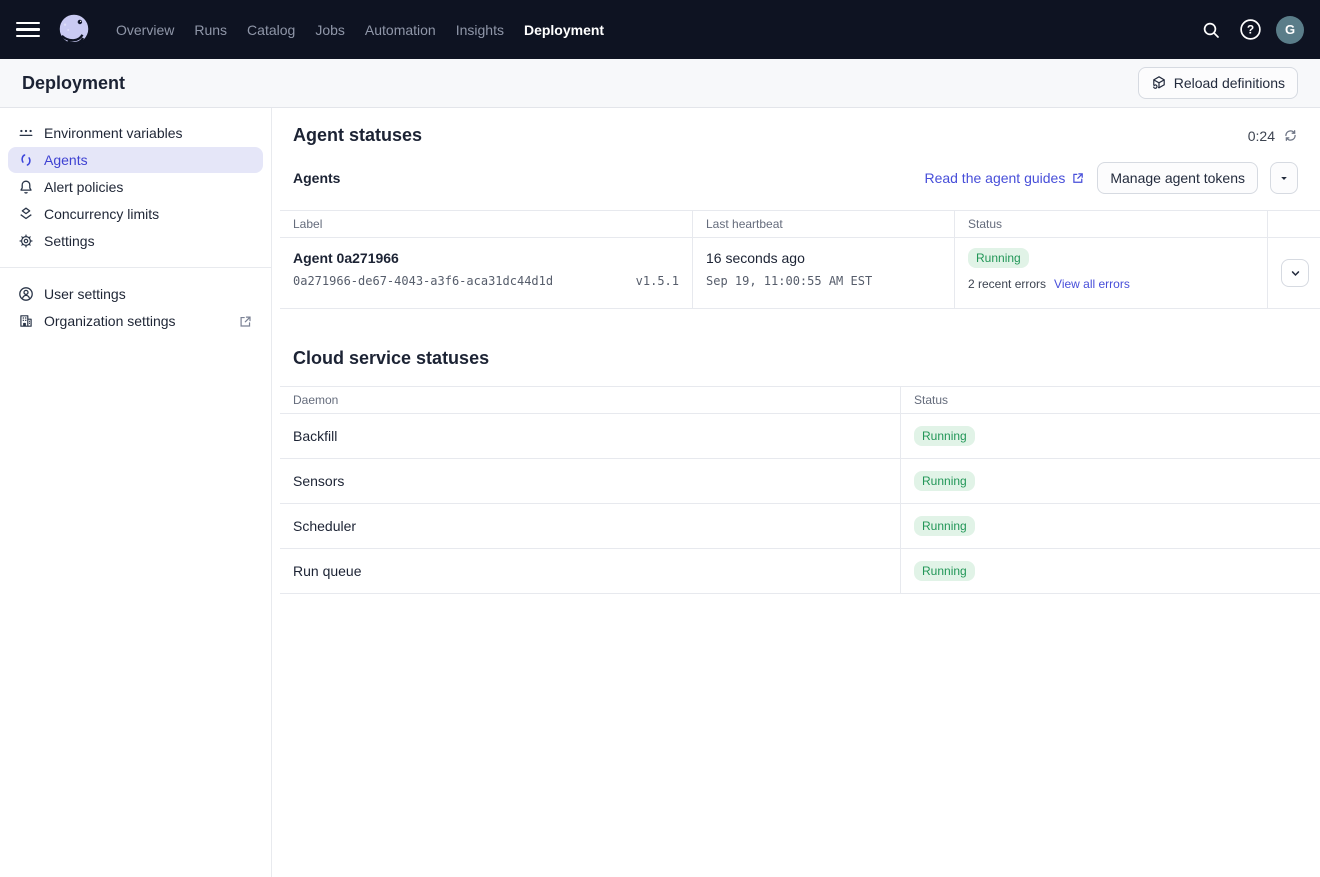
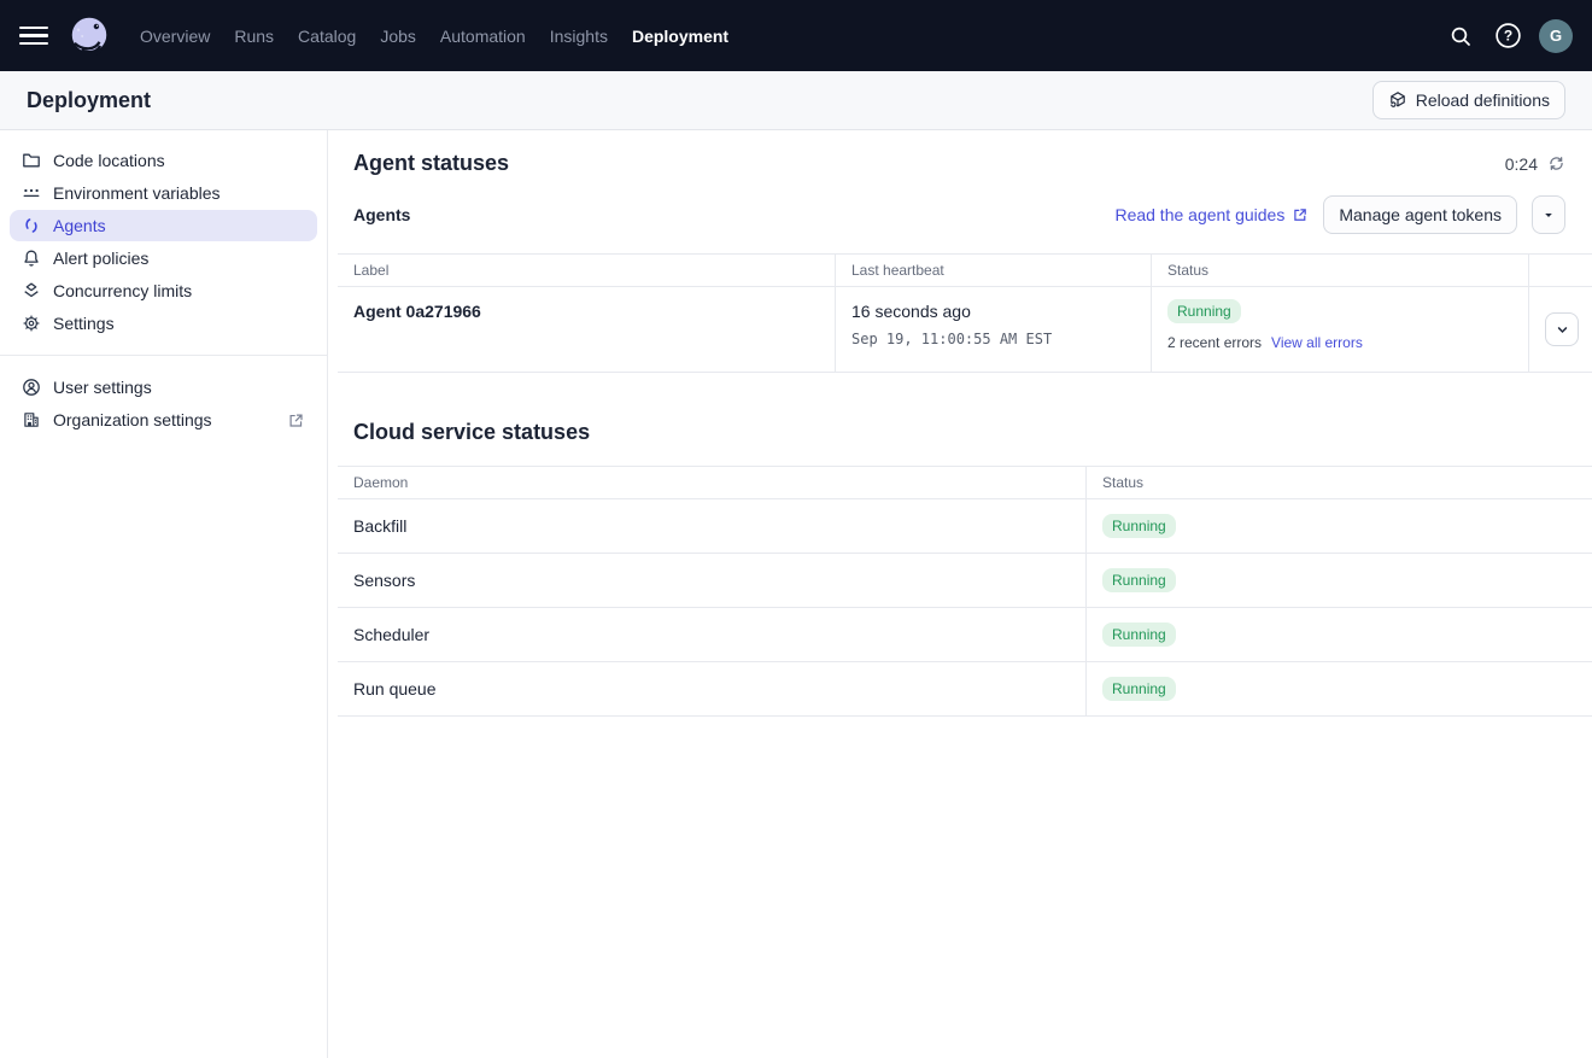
  Overview
  Runs
  Catalog
  Jobs
  Automation
  Insights
  Deployment
  ?
  G
  Deployment
  Reload definitions
+ Code locations
  Environment variables
  Agents
  Alert policies
  Concurrency limits
  Settings
  User settings
  Organization settings
  Agent statuses
  0:24
  Agents
  Read the agent guides
  Manage agent tokens
  Label
  Last heartbeat
  Status
  Agent 0a271966
- 0a271966-de67-4043-a3f6-aca31dc44d1d
- v1.5.1
  16 seconds ago
  Sep 19, 11:00:55 AM EST
  Running
  2 recent errors
  View all errors
  Cloud service statuses
  Daemon
  Status
  Backfill
  Running
  Sensors
  Running
  Scheduler
  Running
  Run queue
  Running
